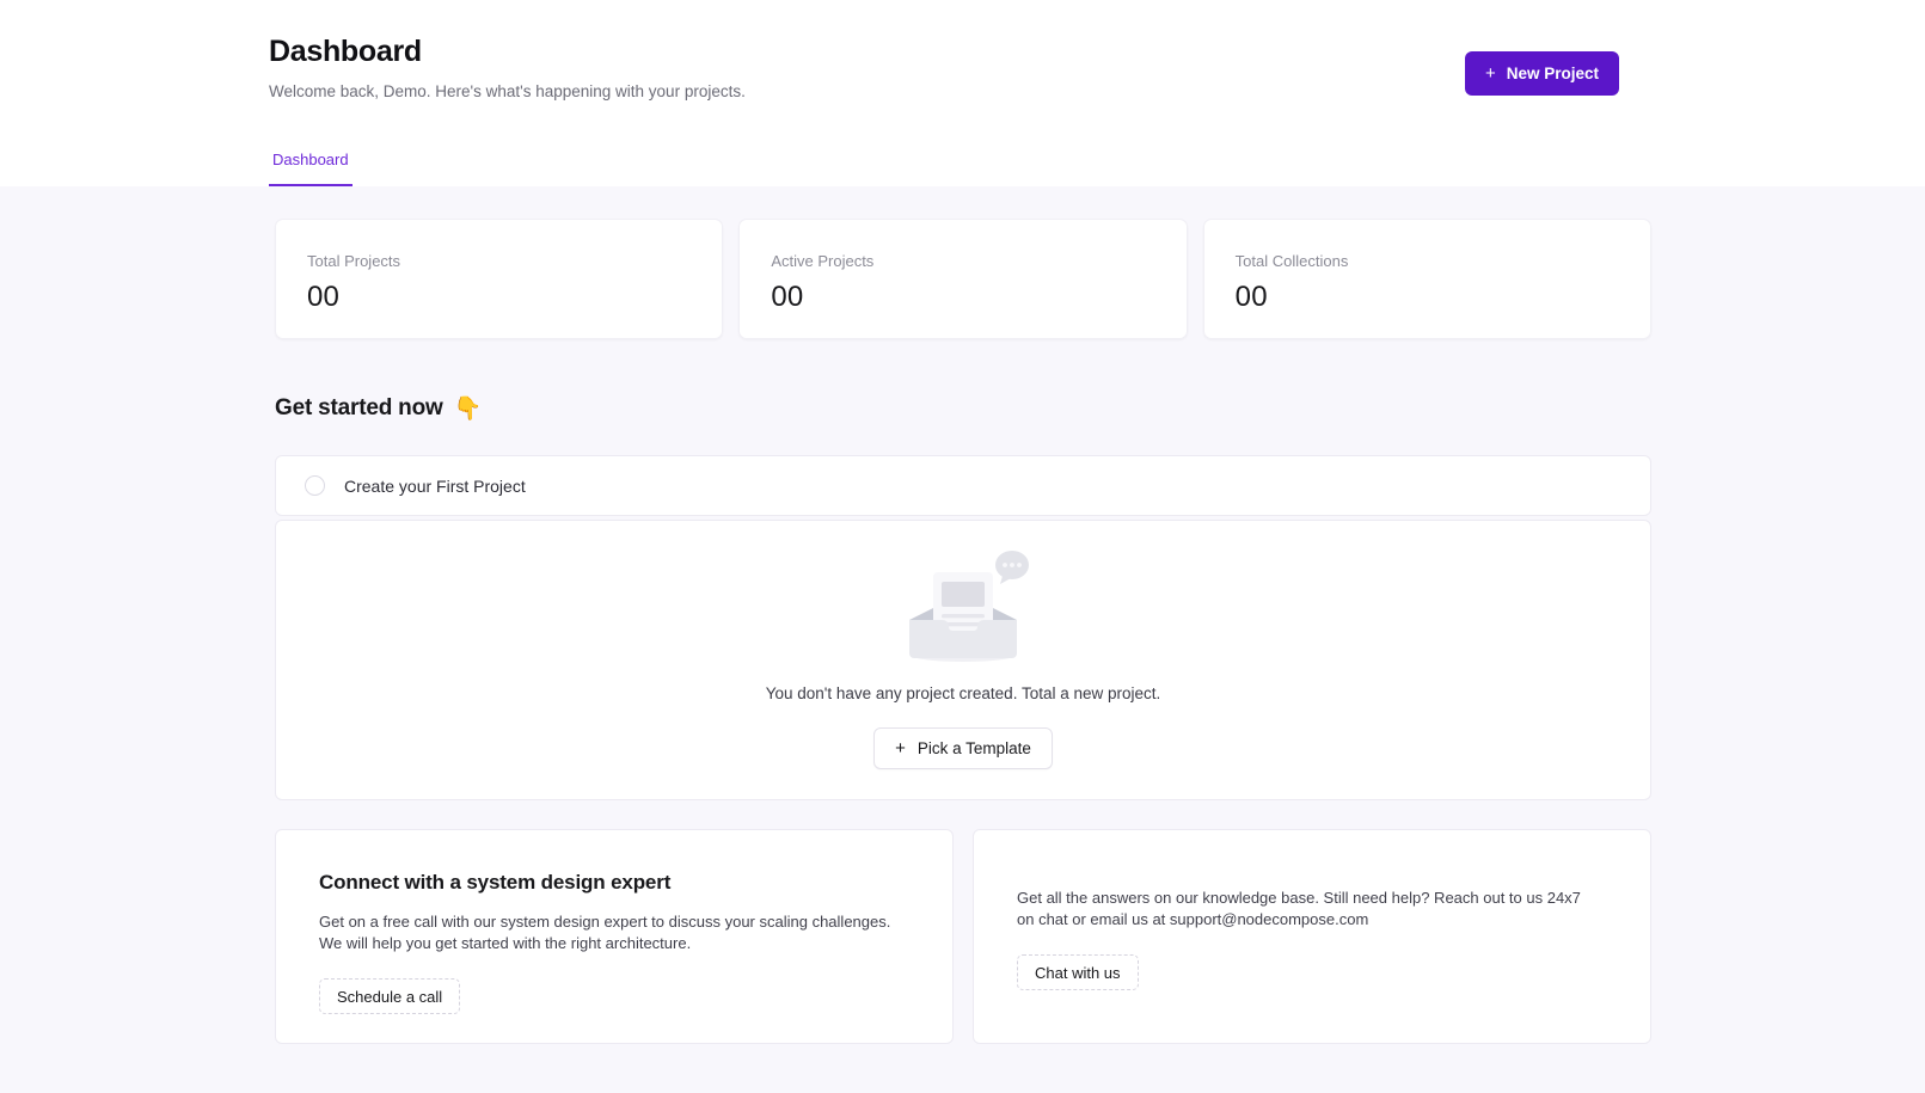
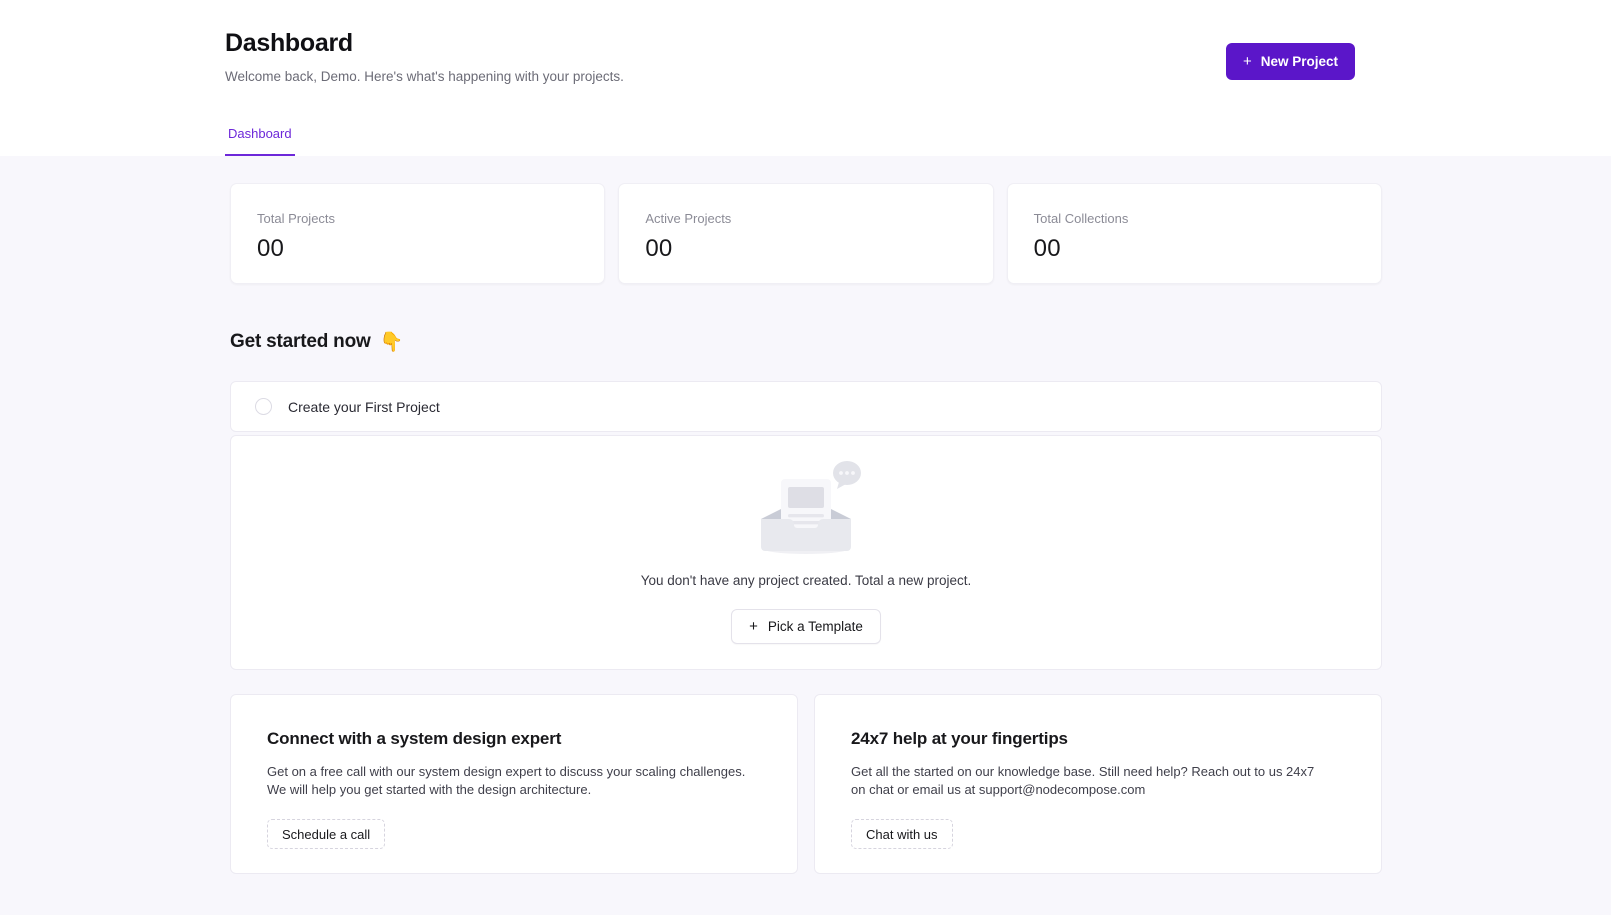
  Dashboard
  Welcome back, Demo. Here's what's happening with your projects.
  +
  New Project
  Dashboard
  Total Projects
  00
  Active Projects
  00
  Total Collections
  00
  Get started now
  👇
  Create your First Project
  You don't have any project created. Total a new project.
  +
  Pick a Template
  Connect with a system design expert
- Get on a free call with our system design expert to discuss your scaling challenges. We will help you get started with the right architecture.
+ Get on a free call with our system design expert to discuss your scaling challenges. We will help you get started with the design architecture.
  Schedule a call
+ 24x7 help at your fingertips
- Get all the answers on our knowledge base. Still need help? Reach out to us 24x7 on chat or email us at support@nodecompose.com
+ Get all the started on our knowledge base. Still need help? Reach out to us 24x7 on chat or email us at support@nodecompose.com
  Chat with us
